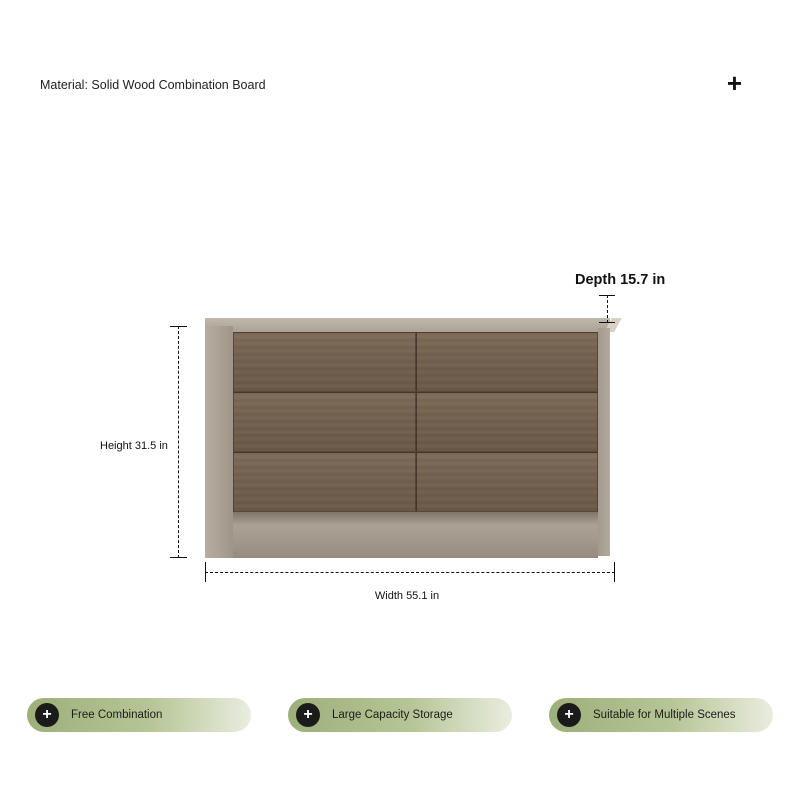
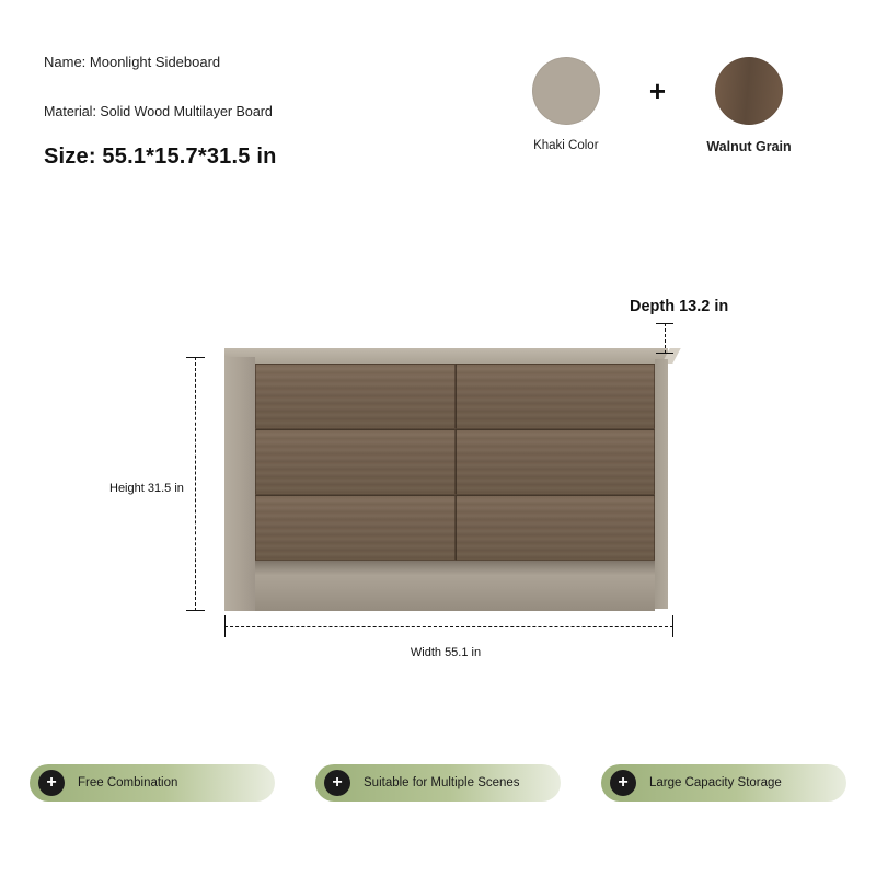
+ Name: Moonlight Sideboard
- Material: Solid Wood Combination Board
+ Material: Solid Wood Multilayer Board
+ Size: 55.1*15.7*31.5 in
+ Khaki Color
  +
+ Walnut Grain
  Height 31.5 in
  Width 55.1 in
- Depth 15.7 in
+ Depth 13.2 in
  +
  Free Combination
  +
- Large Capacity Storage
+ Suitable for Multiple Scenes
  +
- Suitable for Multiple Scenes
+ Large Capacity Storage
